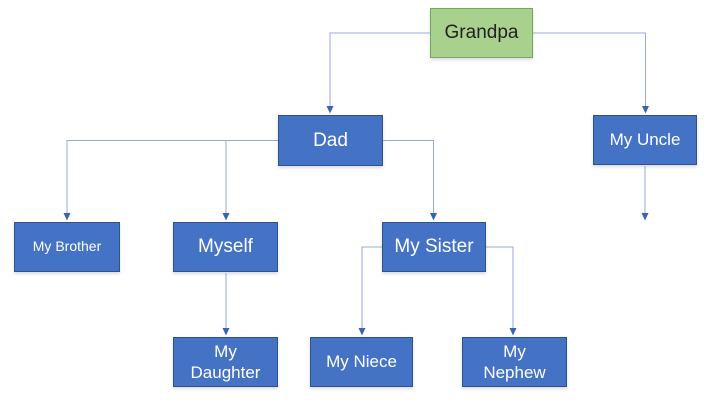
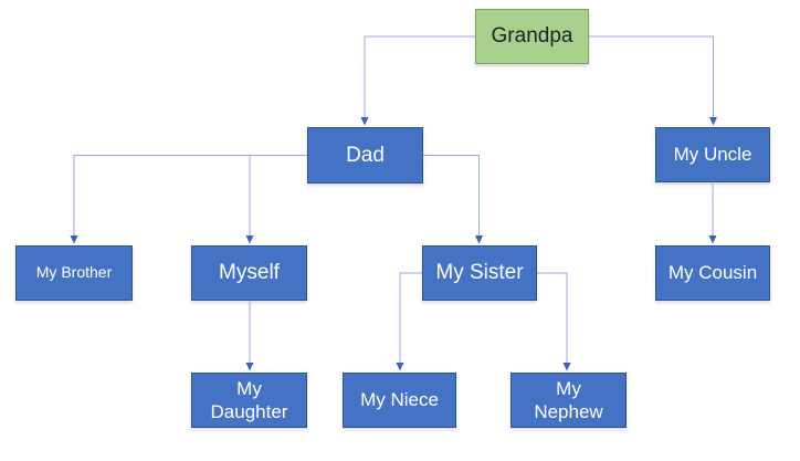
  Grandpa
  Dad
  My Uncle
  My Brother
  Myself
  My Sister
+ My Cousin
  My
  Daughter
  My Niece
  My
  Nephew
